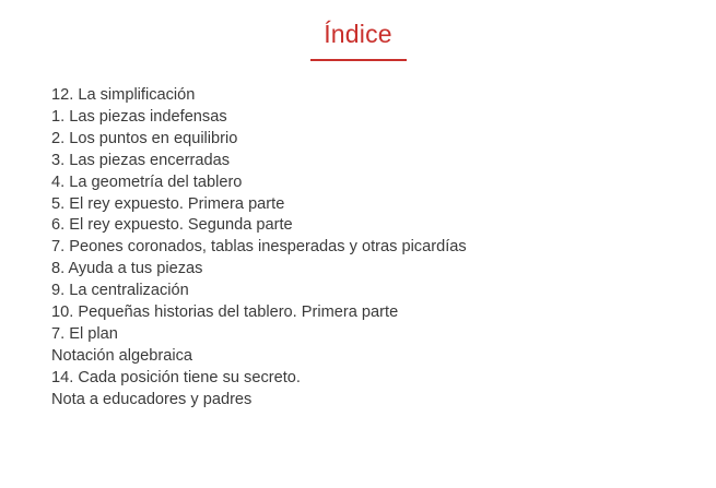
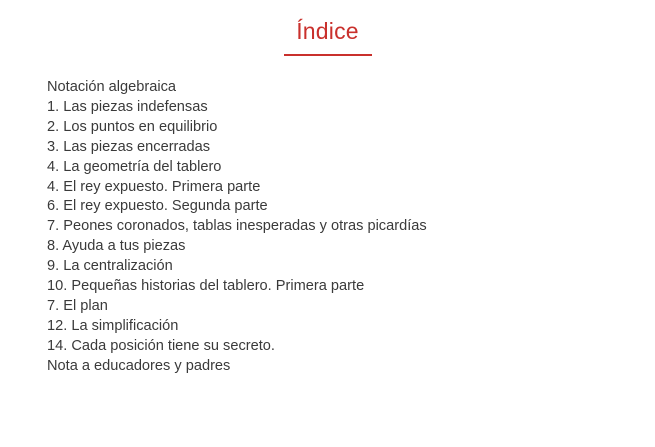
  Índice
- 12. La simplificación
+ Notación algebraica
  1. Las piezas indefensas
  2. Los puntos en equilibrio
  3. Las piezas encerradas
  4. La geometría del tablero
- 5. El rey expuesto. Primera parte
+ 4. El rey expuesto. Primera parte
  6. El rey expuesto. Segunda parte
  7. Peones coronados, tablas inesperadas y otras picardías
  8. Ayuda a tus piezas
  9. La centralización
  10. Pequeñas historias del tablero. Primera parte
  7. El plan
- Notación algebraica
+ 12. La simplificación
  14. Cada posición tiene su secreto.
  Nota a educadores y padres
